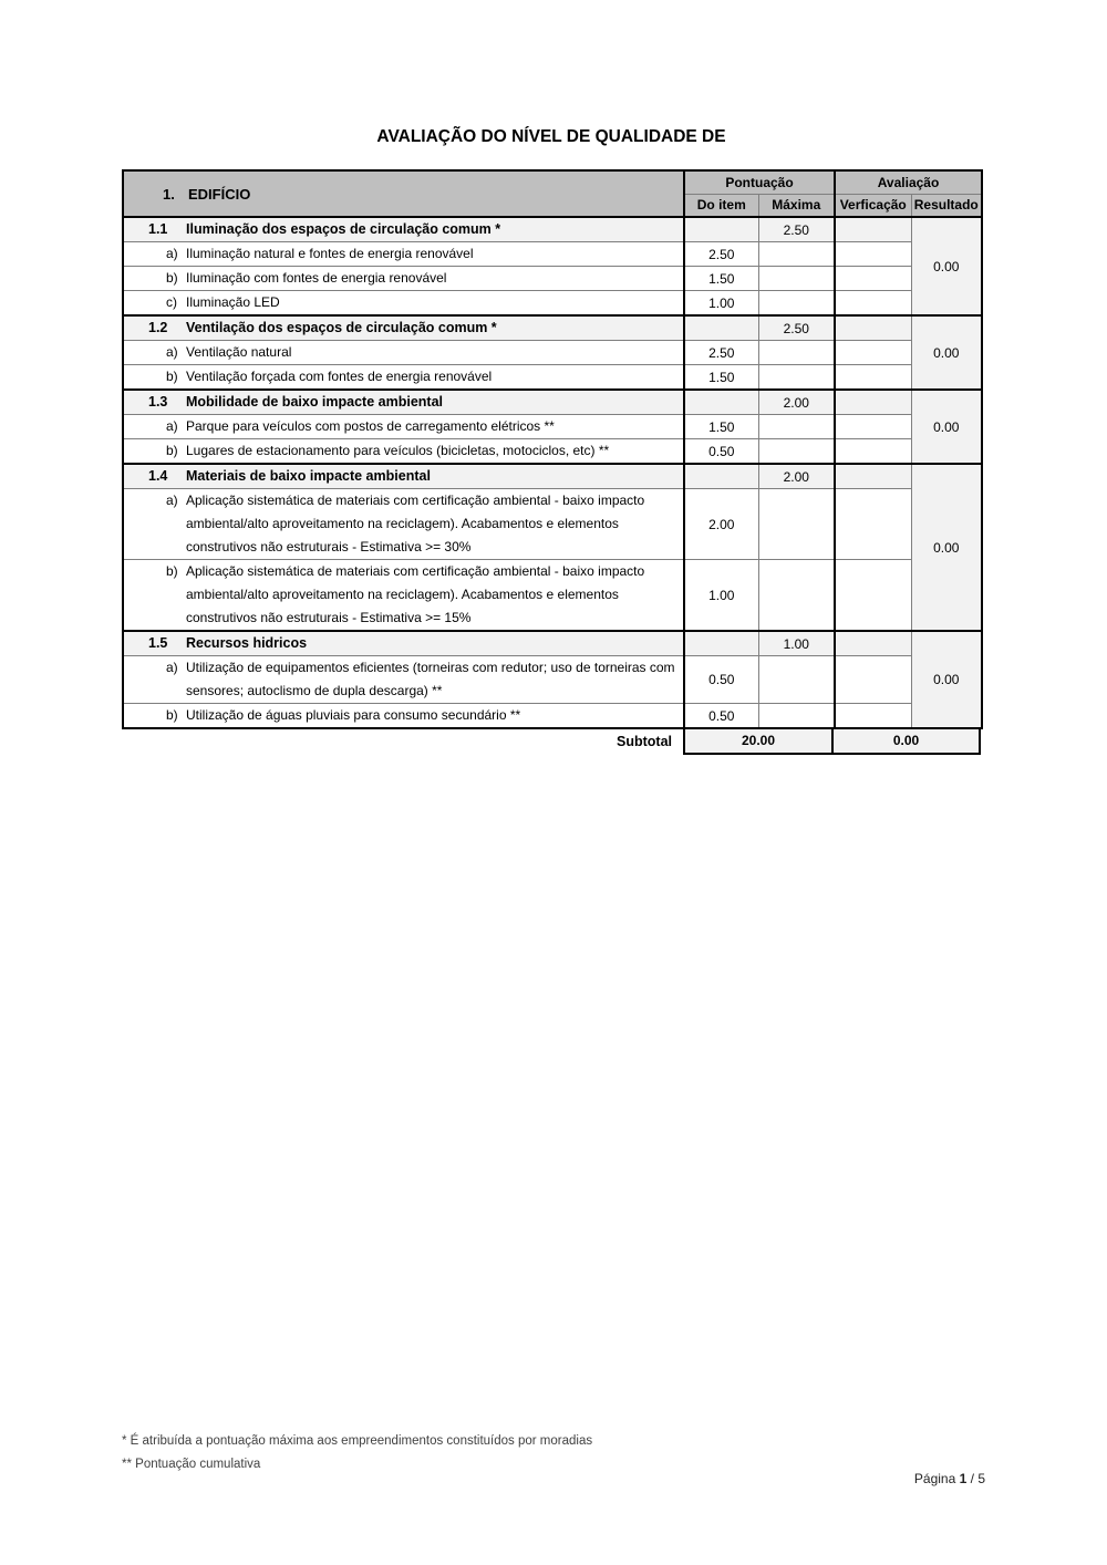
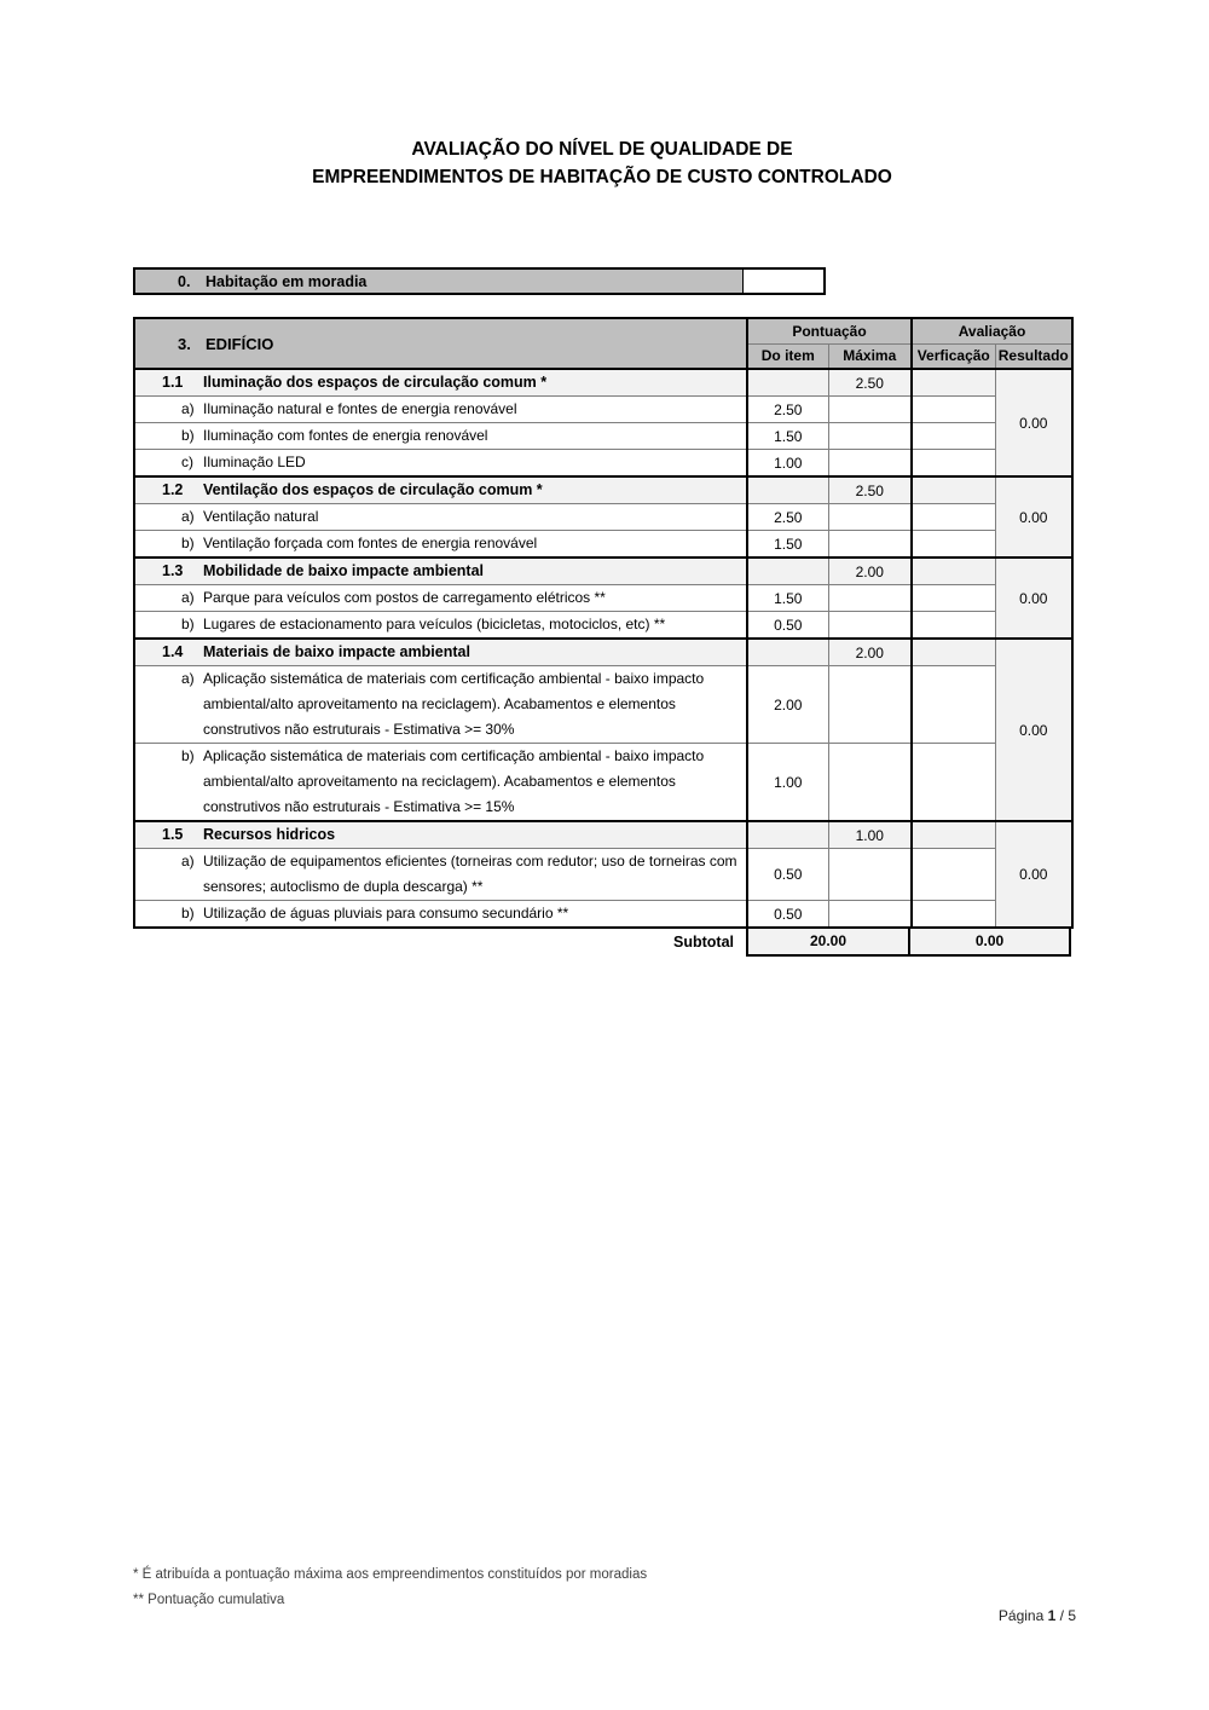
  AVALIAÇÃO DO NÍVEL DE QUALIDADE DE
+ EMPREENDIMENTOS DE HABITAÇÃO DE CUSTO CONTROLADO
+ 0.
+ Habitação em moradia
- 1. EDIFÍCIO	Pontuação	Avaliação
+ 3. EDIFÍCIO	Pontuação	Avaliação
  Do item	Máxima	Verficação	Resultado
  1.1 Iluminação dos espaços de circulação comum *		2.50		0.00
  a) Iluminação natural e fontes de energia renovável	2.50
  b) Iluminação com fontes de energia renovável	1.50
  c) Iluminação LED	1.00
  1.2 Ventilação dos espaços de circulação comum *		2.50		0.00
  a) Ventilação natural	2.50
  b) Ventilação forçada com fontes de energia renovável	1.50
  1.3 Mobilidade de baixo impacte ambiental		2.00		0.00
  a) Parque para veículos com postos de carregamento elétricos **	1.50
  b) Lugares de estacionamento para veículos (bicicletas, motociclos, etc) **	0.50
  1.4 Materiais de baixo impacte ambiental		2.00		0.00
  a) Aplicação sistemática de materiais com certificação ambiental - baixo impacto ambiental/alto aproveitamento na reciclagem). Acabamentos e elementos construtivos não estruturais - Estimativa >= 30%	2.00
  b) Aplicação sistemática de materiais com certificação ambiental - baixo impacto ambiental/alto aproveitamento na reciclagem). Acabamentos e elementos construtivos não estruturais - Estimativa >= 15%	1.00
  1.5 Recursos hidricos		1.00		0.00
  a) Utilização de equipamentos eficientes (torneiras com redutor; uso de torneiras com sensores; autoclismo de dupla descarga) **	0.50
  b) Utilização de águas pluviais para consumo secundário **	0.50
  Subtotal
  20.00
  0.00
  * É atribuída a pontuação máxima aos empreendimentos constituídos por moradias
  ** Pontuação cumulativa
  Página 1 / 5
